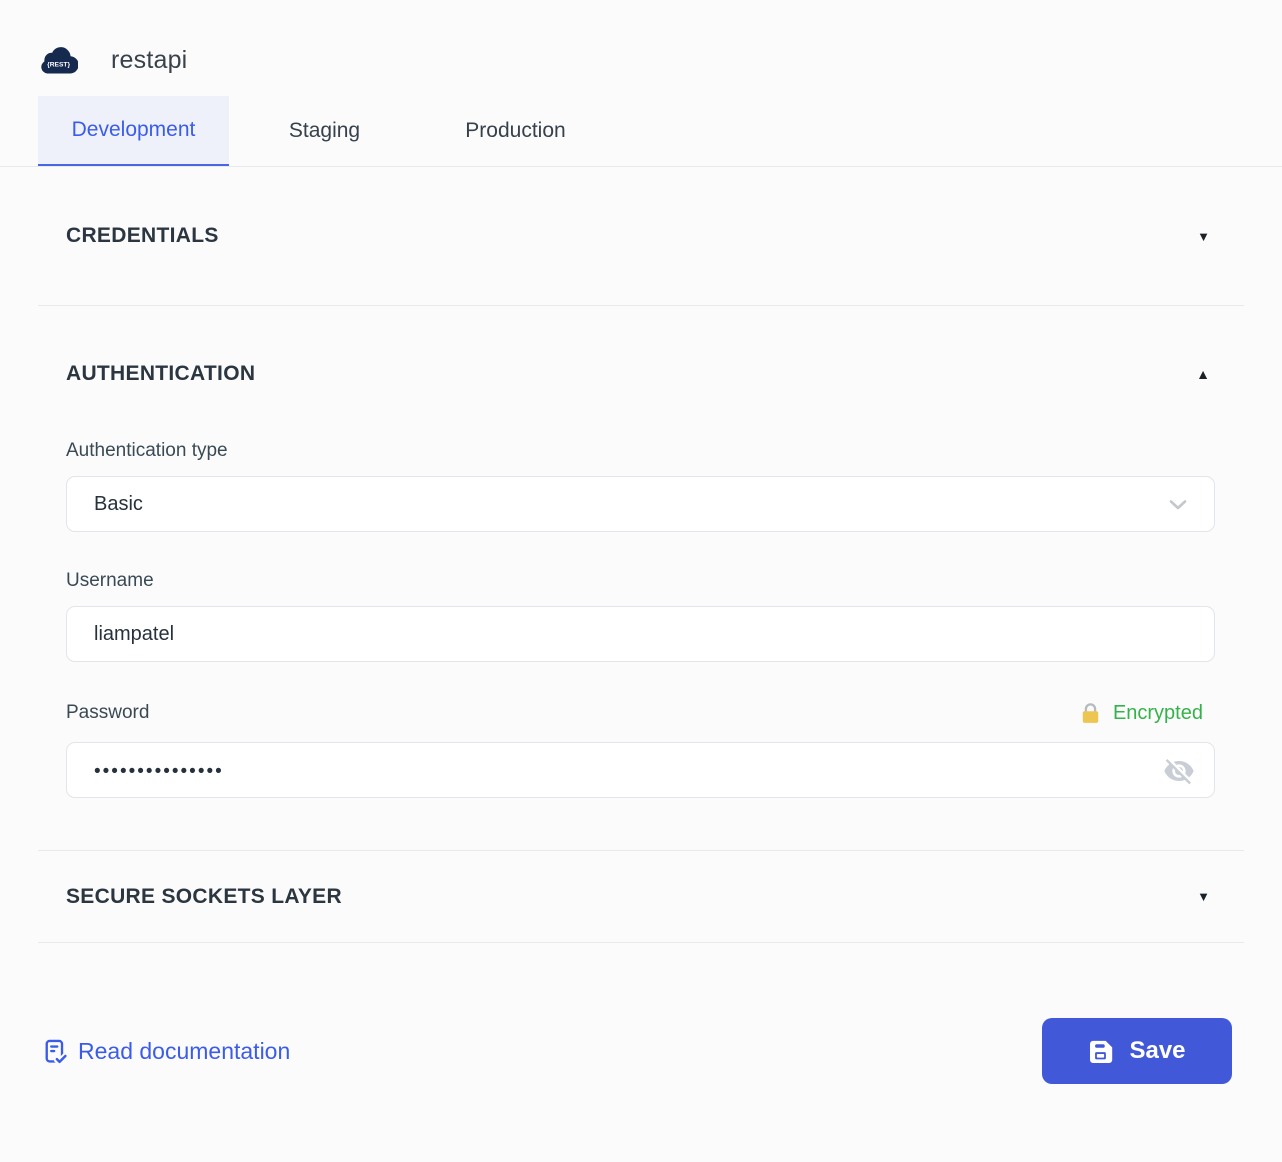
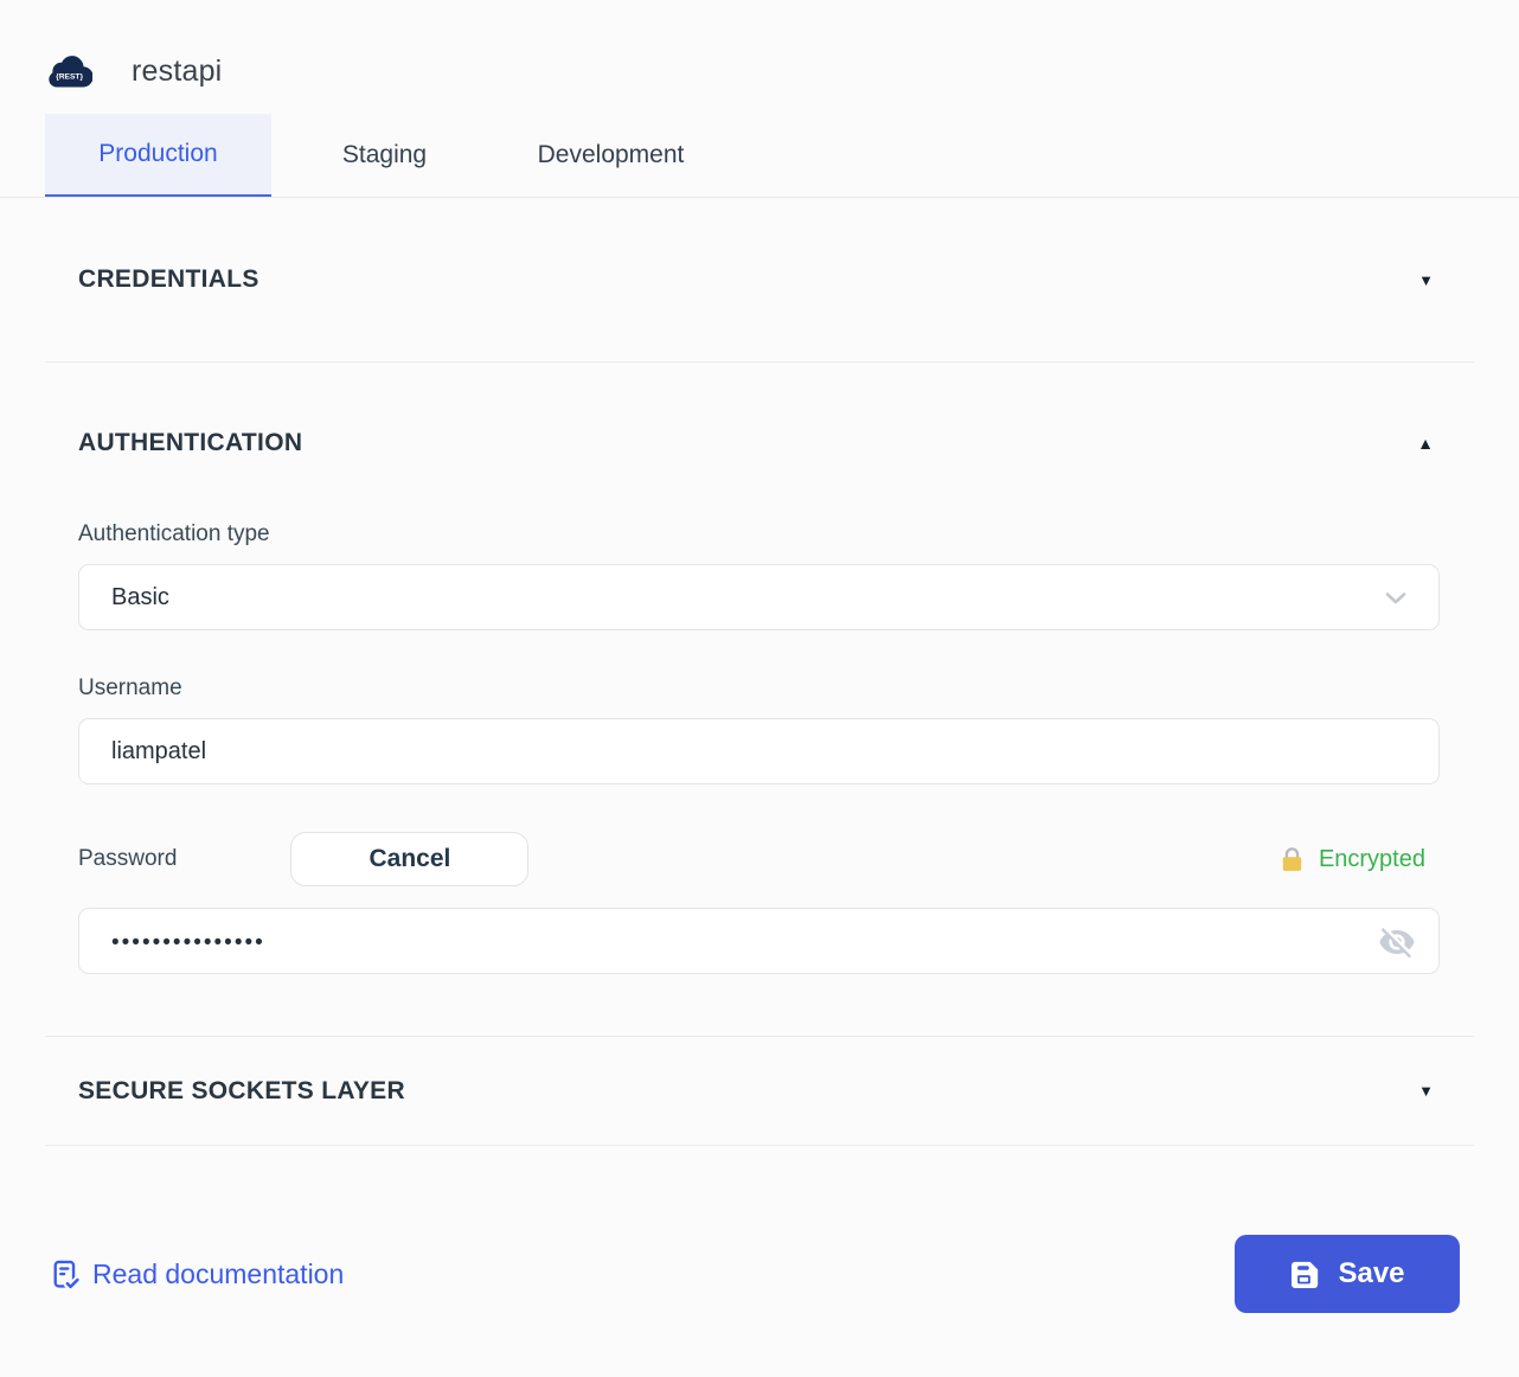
  restapi
- Development
+ Production
  Staging
- Production
+ Development
  CREDENTIALS
  ▼
  AUTHENTICATION
  ▲
  Authentication type
  Basic
  Username
  liampatel
  Password
+ Cancel
  Encrypted
  •••••••••••••••
  SECURE SOCKETS LAYER
  ▼
  Read documentation
  Save
